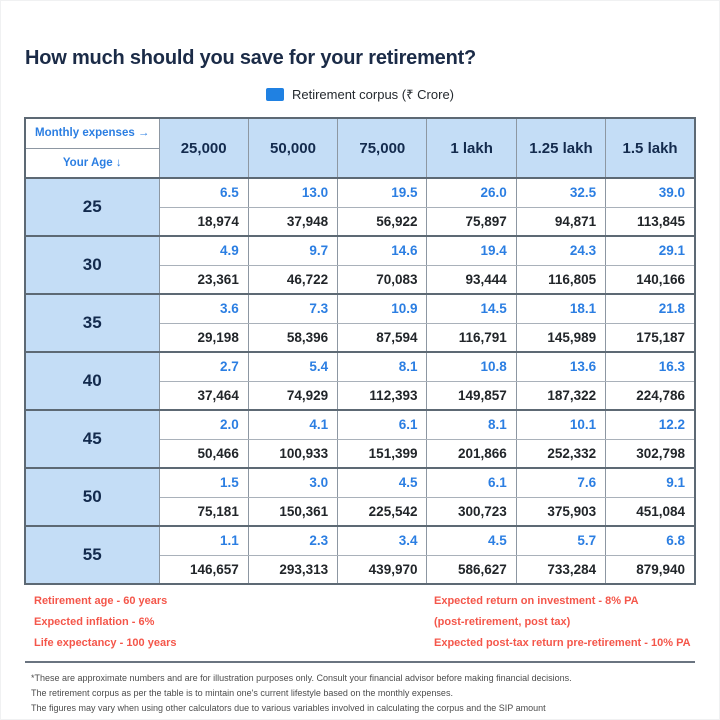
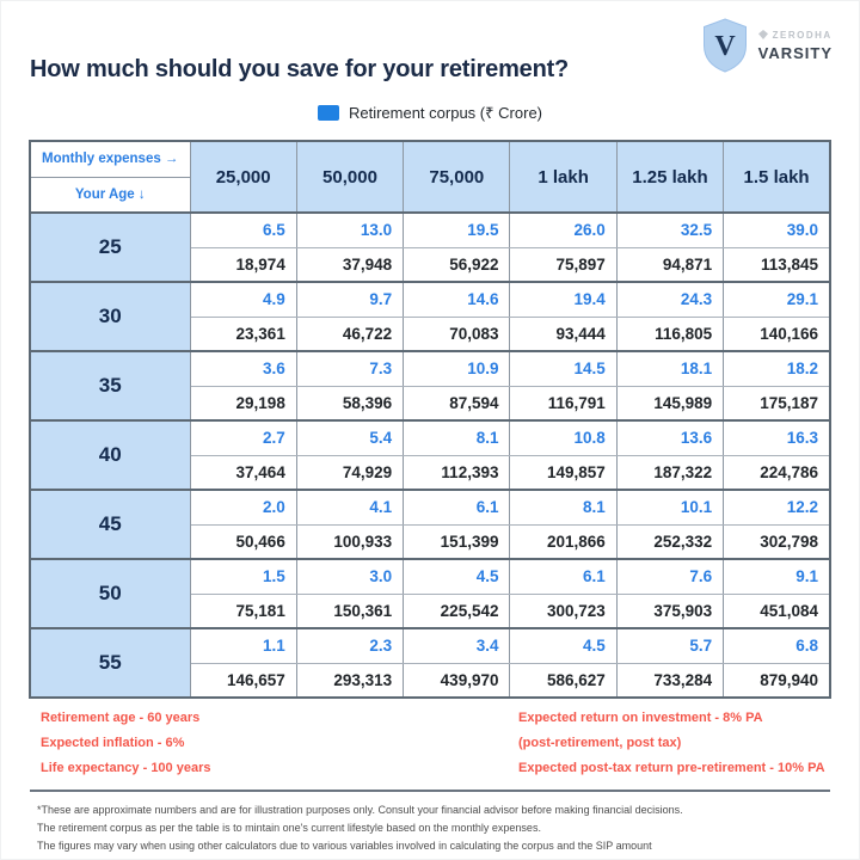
+ V
+ ZERODHA
+ VARSITY
  How much should you save for your retirement?
  Retirement corpus (₹ Crore)
  Monthly expenses → Your Age ↓	25,000	50,000	75,000	1 lakh	1.25 lakh	1.5 lakh
  25	6.5	13.0	19.5	26.0	32.5	39.0
  18,974	37,948	56,922	75,897	94,871	113,845
  30	4.9	9.7	14.6	19.4	24.3	29.1
  23,361	46,722	70,083	93,444	116,805	140,166
- 35	3.6	7.3	10.9	14.5	18.1	21.8
+ 35	3.6	7.3	10.9	14.5	18.1	18.2
  29,198	58,396	87,594	116,791	145,989	175,187
  40	2.7	5.4	8.1	10.8	13.6	16.3
  37,464	74,929	112,393	149,857	187,322	224,786
  45	2.0	4.1	6.1	8.1	10.1	12.2
  50,466	100,933	151,399	201,866	252,332	302,798
  50	1.5	3.0	4.5	6.1	7.6	9.1
  75,181	150,361	225,542	300,723	375,903	451,084
  55	1.1	2.3	3.4	4.5	5.7	6.8
  146,657	293,313	439,970	586,627	733,284	879,940
  Retirement age - 60 years
  Expected inflation - 6%
  Life expectancy - 100 years
  Expected return on investment - 8% PA
  (post-retirement, post tax)
  Expected post-tax return pre-retirement - 10% PA
  *These are approximate numbers and are for illustration purposes only. Consult your financial advisor before making financial decisions.
  The retirement corpus as per the table is to mintain one's current lifestyle based on the monthly expenses.
  The figures may vary when using other calculators due to various variables involved in calculating the corpus and the SIP amount
